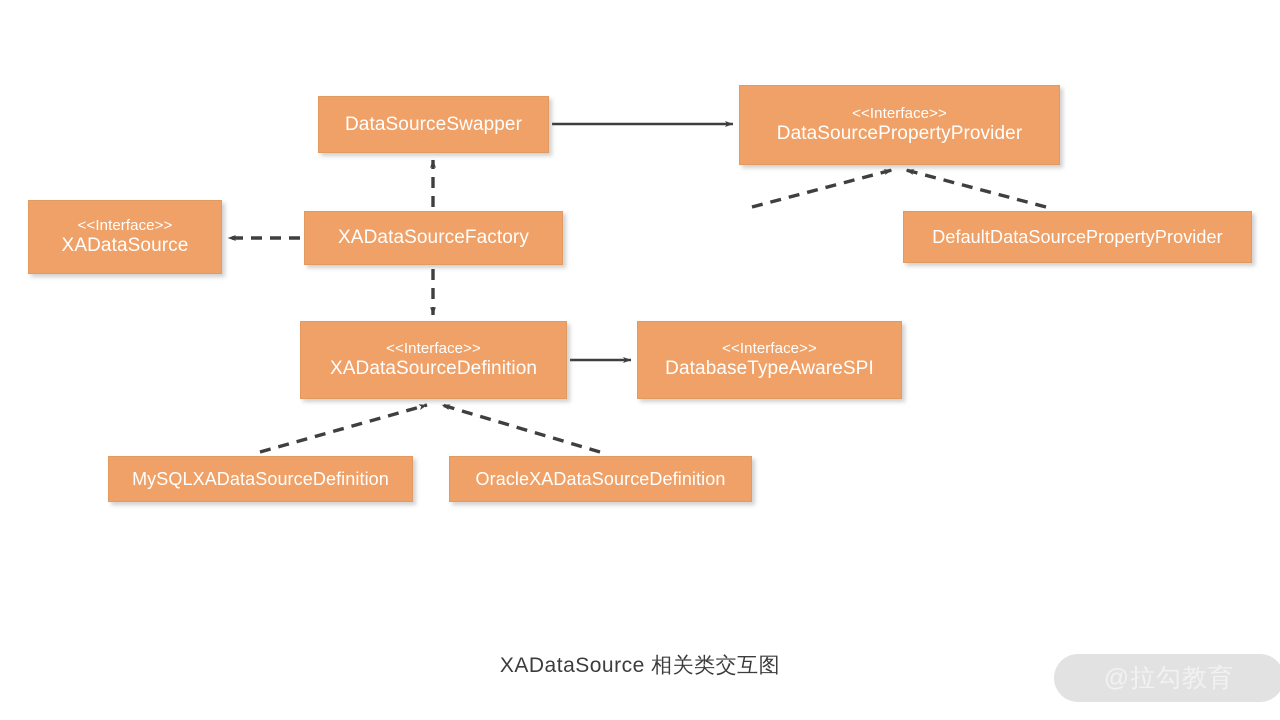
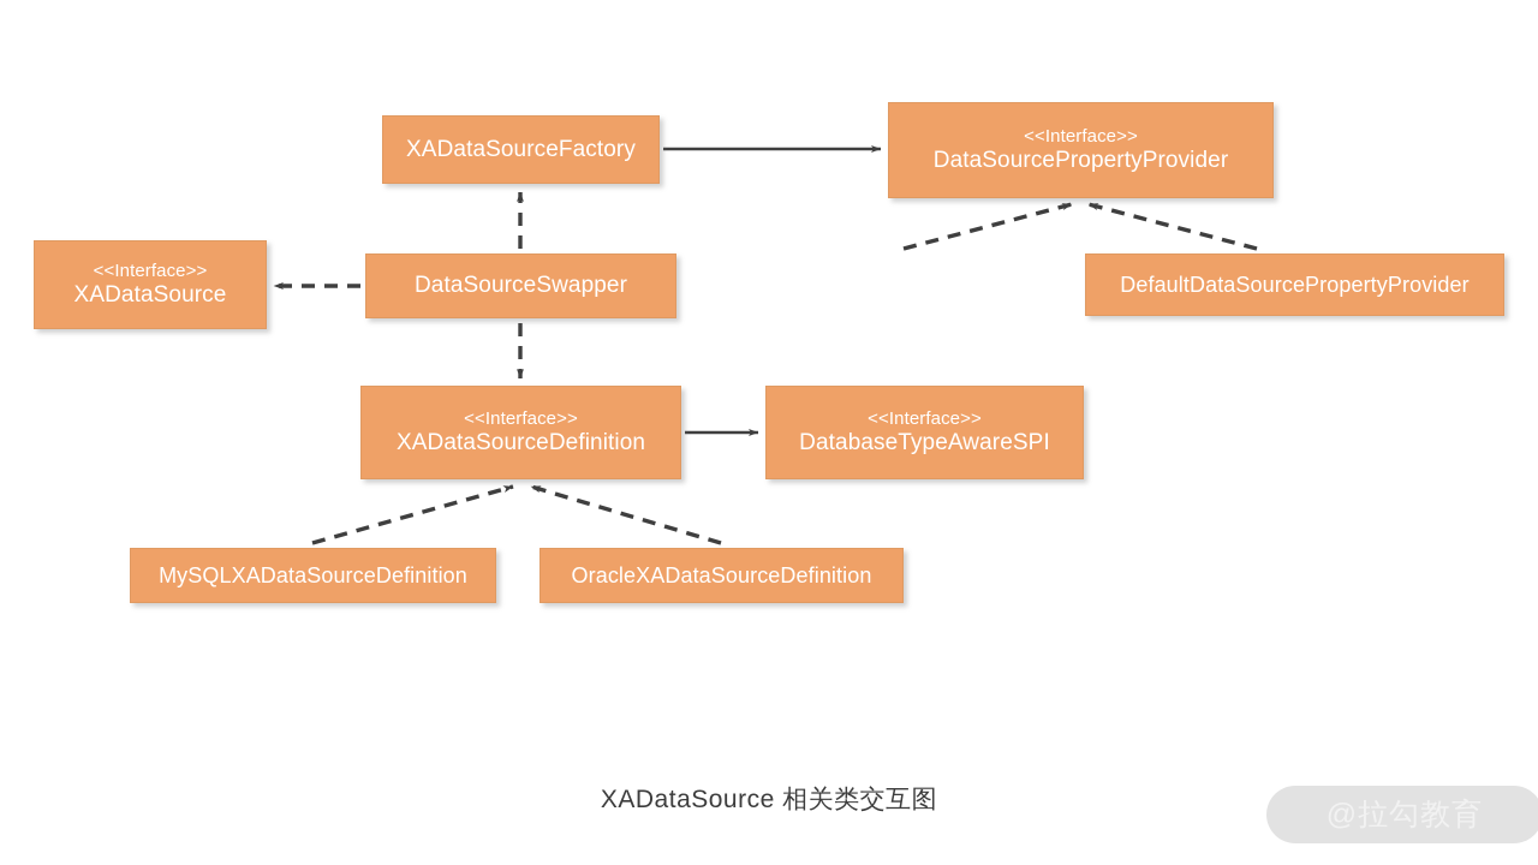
- DataSourceSwapper
+ XADataSourceFactory
  <<Interface>>
  DataSourcePropertyProvider
  <<Interface>>
  XADataSource
- XADataSourceFactory
+ DataSourceSwapper
  DefaultDataSourcePropertyProvider
  <<Interface>>
  XADataSourceDefinition
  <<Interface>>
  DatabaseTypeAwareSPI
  MySQLXADataSourceDefinition
  OracleXADataSourceDefinition
  XADataSource 相关类交互图
